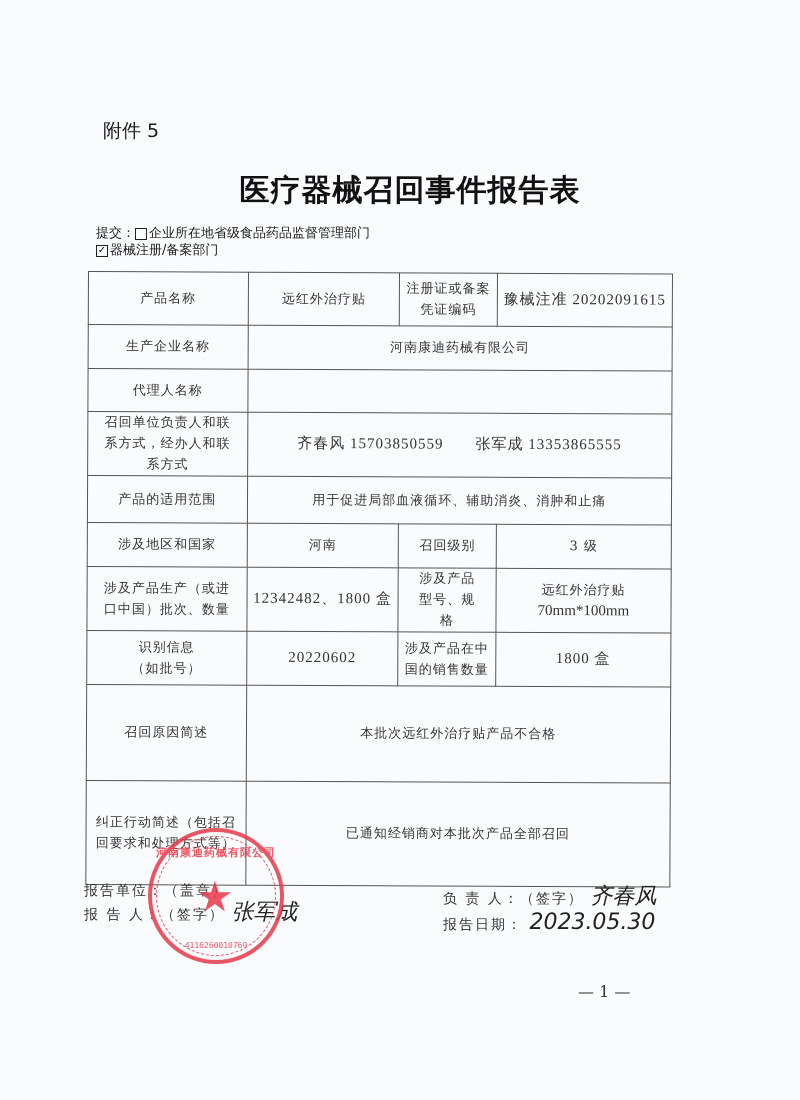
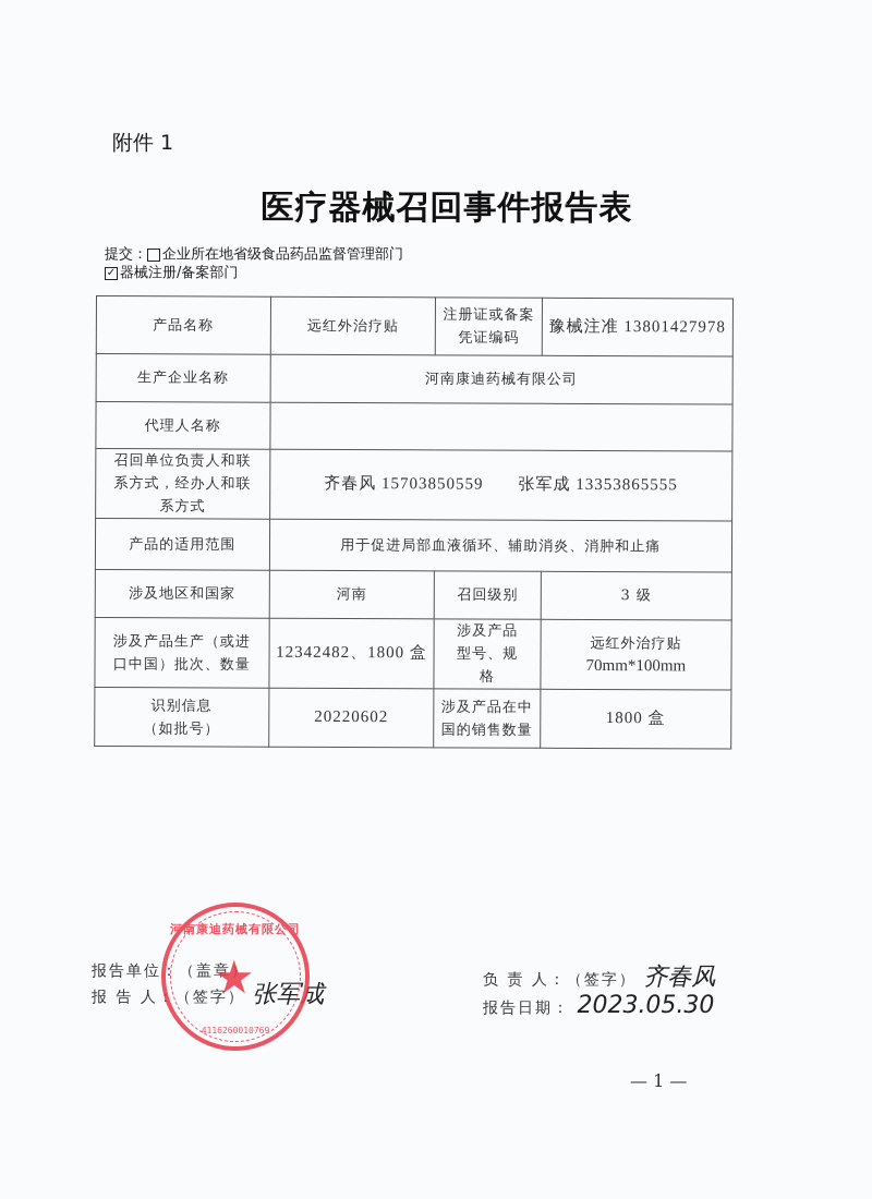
- 附件 5
+ 附件 1
  医疗器械召回事件报告表
  提交：
  企业所在地省级食品药品监督管理部门
  ✓
  器械注册/备案部门
- 产品名称	远红外治疗贴	注册证或备案凭证编码	豫械注准 20202091615
+ 产品名称	远红外治疗贴	注册证或备案凭证编码	豫械注准 13801427978
  生产企业名称	河南康迪药械有限公司
  代理人名称
  召回单位负责人和联系方式，经办人和联系方式	齐春风 15703850559 张军成 13353865555
  产品的适用范围	用于促进局部血液循环、辅助消炎、消肿和止痛
  涉及地区和国家	河南	召回级别	3 级
  涉及产品生产（或进口中国）批次、数量	12342482、1800 盒	涉及产品型号、规格	远红外治疗贴 70mm*100mm
  识别信息 （如批号）	20220602	涉及产品在中国的销售数量	1800 盒
- 召回原因简述	本批次远红外治疗贴产品不合格
- 纠正行动简述（包括召回要求和处理方式等）	已通知经销商对本批次产品全部召回
  报告单位：（盖章）
  报 告 人：（签字） 张军成
  河南康迪药械有限公司
  ★
  4116260010769
  负 责 人：（签字） 齐春风
  报告日期： 2023.05.30
  — 1 —
